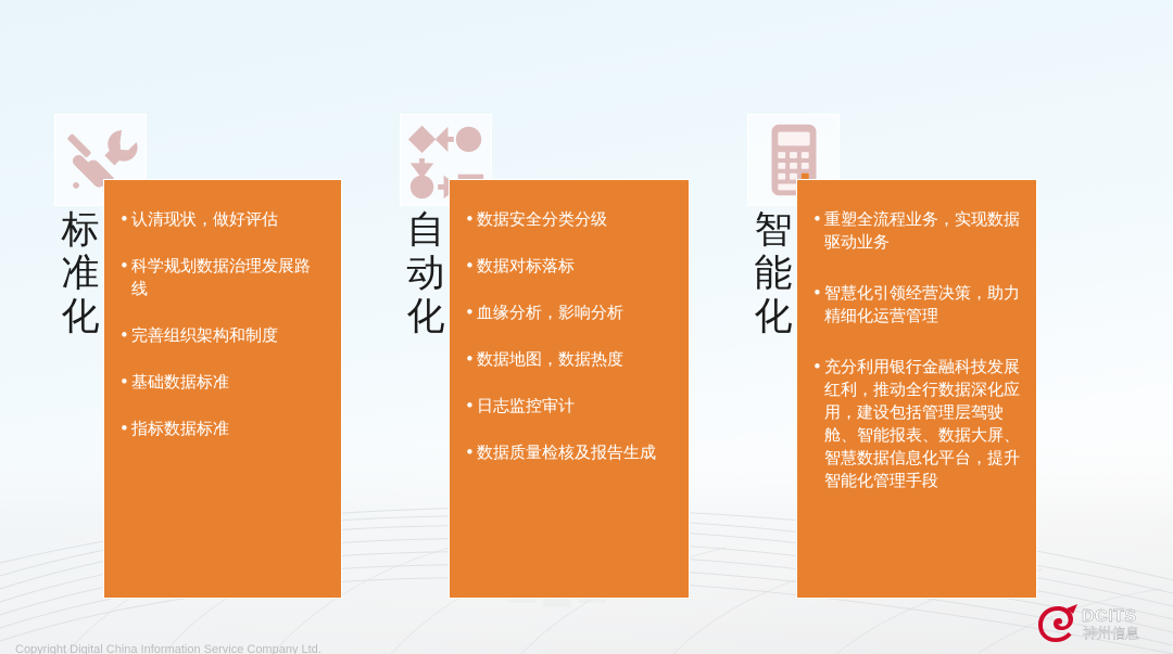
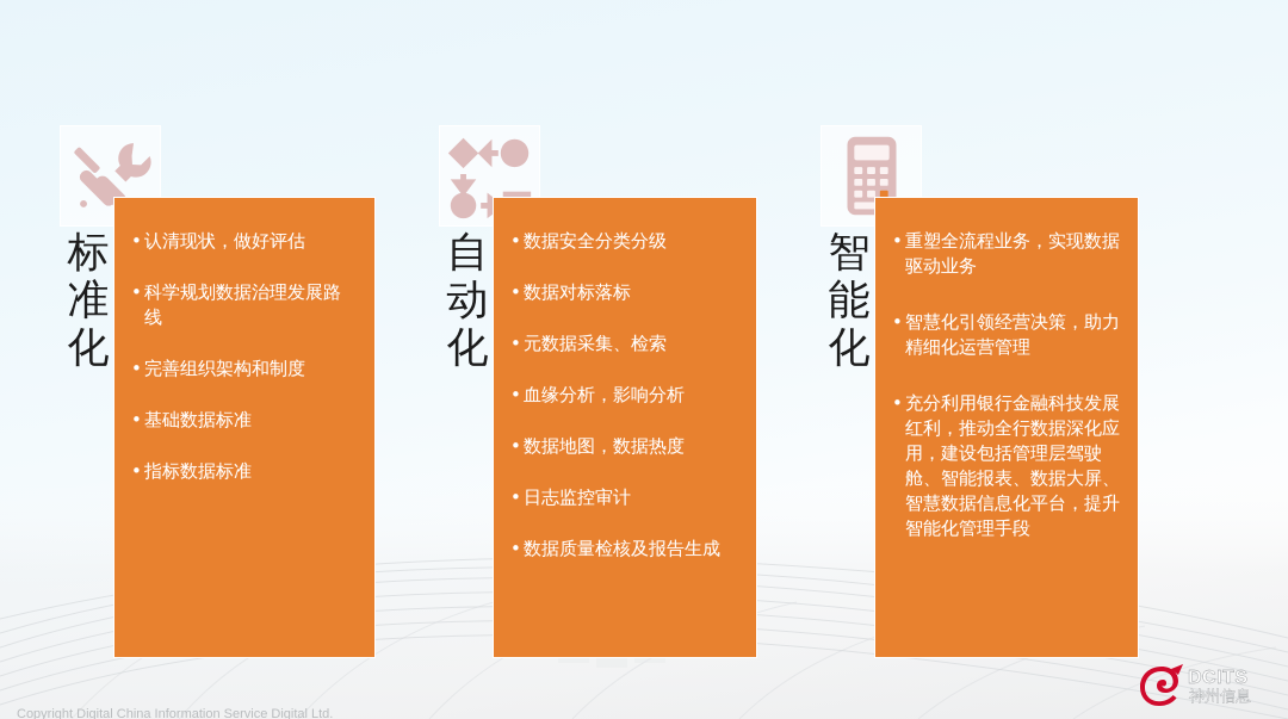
  标
  准
  化
  认清现状，做好评估
  科学规划数据治理发展路线
  完善组织架构和制度
  基础数据标准
  指标数据标准
  自
  动
  化
  数据安全分类分级
  数据对标落标
+ 元数据采集、检索
  血缘分析，影响分析
  数据地图，数据热度
  日志监控审计
  数据质量检核及报告生成
  智
  能
  化
  重塑全流程业务，实现数据驱动业务
  智慧化引领经营决策，助力精细化运营管理
  充分利用银行金融科技发展红利，推动全行数据深化应用，建设包括管理层驾驶舱、智能报表、数据大屏、智慧数据信息化平台，提升智能化管理手段
- Copyright Digital China Information Service Company Ltd.
+ Copyright Digital China Information Service Digital Ltd.
  DCITS
  神州信息
